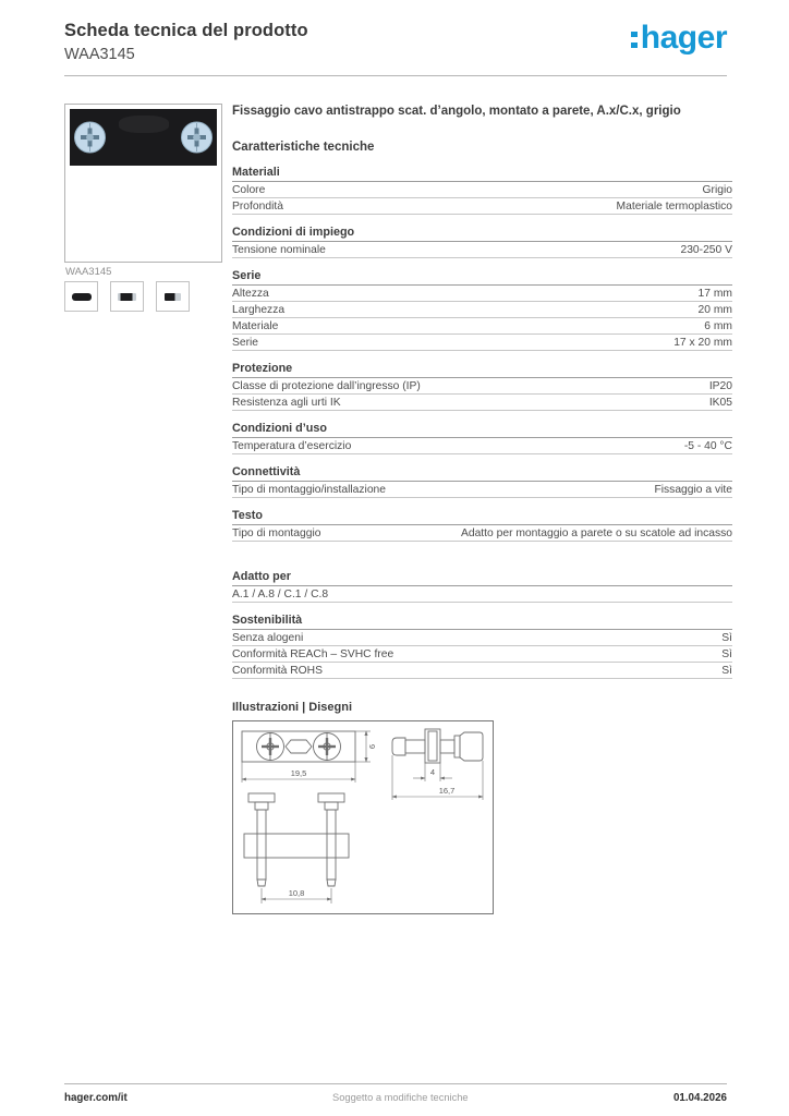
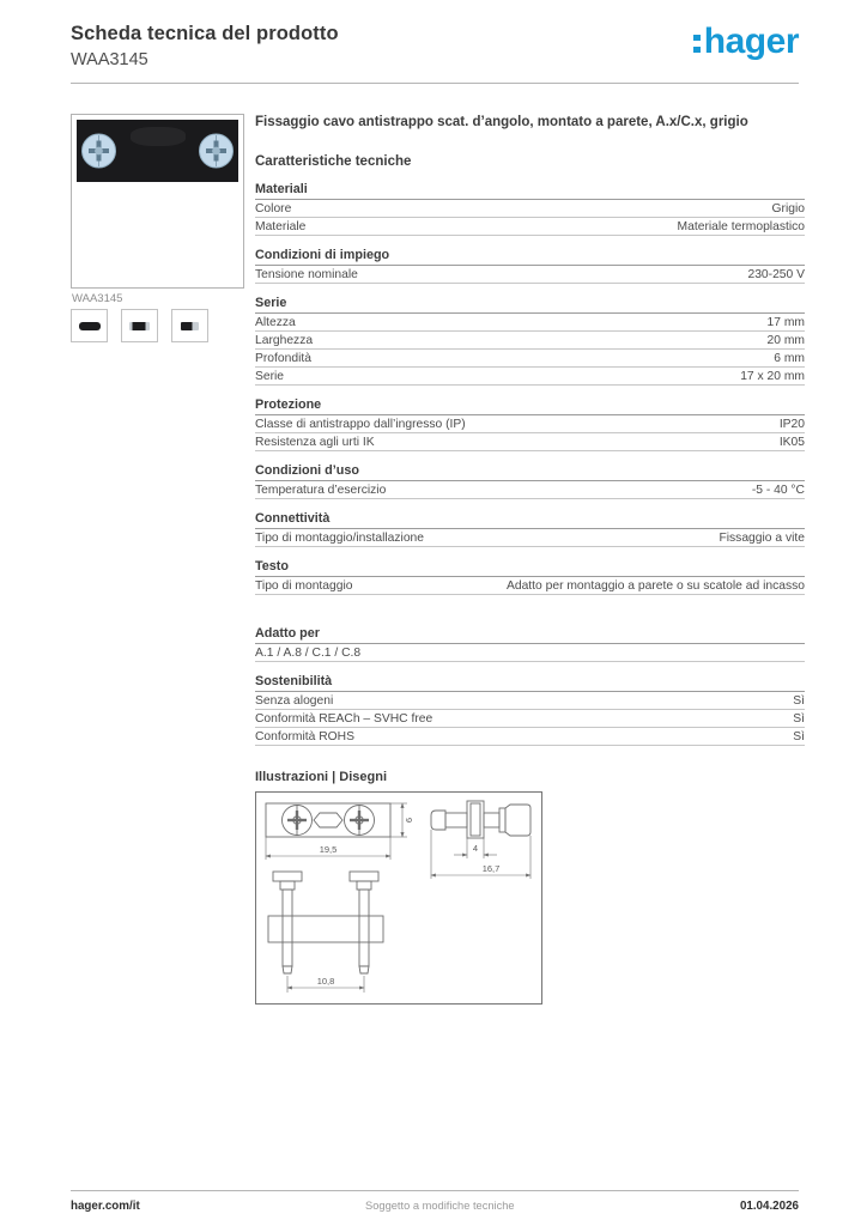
  Scheda tecnica del prodotto
  WAA3145
  hager
  WAA3145
  Fissaggio cavo antistrappo scat. d’angolo, montato a parete, A.x/C.x, grigio
  Caratteristiche tecniche
  Materiali
  Colore
  Grigio
- Profondità
+ Materiale
  Materiale termoplastico
  Condizioni di impiego
  Tensione nominale
  230-250 V
  Serie
  Altezza
  17 mm
  Larghezza
  20 mm
- Materiale
+ Profondità
  6 mm
  Serie
  17 x 20 mm
  Protezione
- Classe di protezione dall’ingresso (IP)
+ Classe di antistrappo dall’ingresso (IP)
  IP20
  Resistenza agli urti IK
  IK05
  Condizioni d’uso
  Temperatura d’esercizio
  -5 - 40 °C
  Connettività
  Tipo di montaggio/installazione
  Fissaggio a vite
  Testo
  Tipo di montaggio
  Adatto per montaggio a parete o su scatole ad incasso
  Adatto per
  A.1 / A.8 / C.1 / C.8
  Sostenibilità
  Senza alogeni
  Sì
  Conformità REACh – SVHC free
  Sì
  Conformità ROHS
  Sì
  Illustrazioni | Disegni
  19,5
  4
  16,7
  10,8
  hager.com/it
  Soggetto a modifiche tecniche
  01.04.2026
